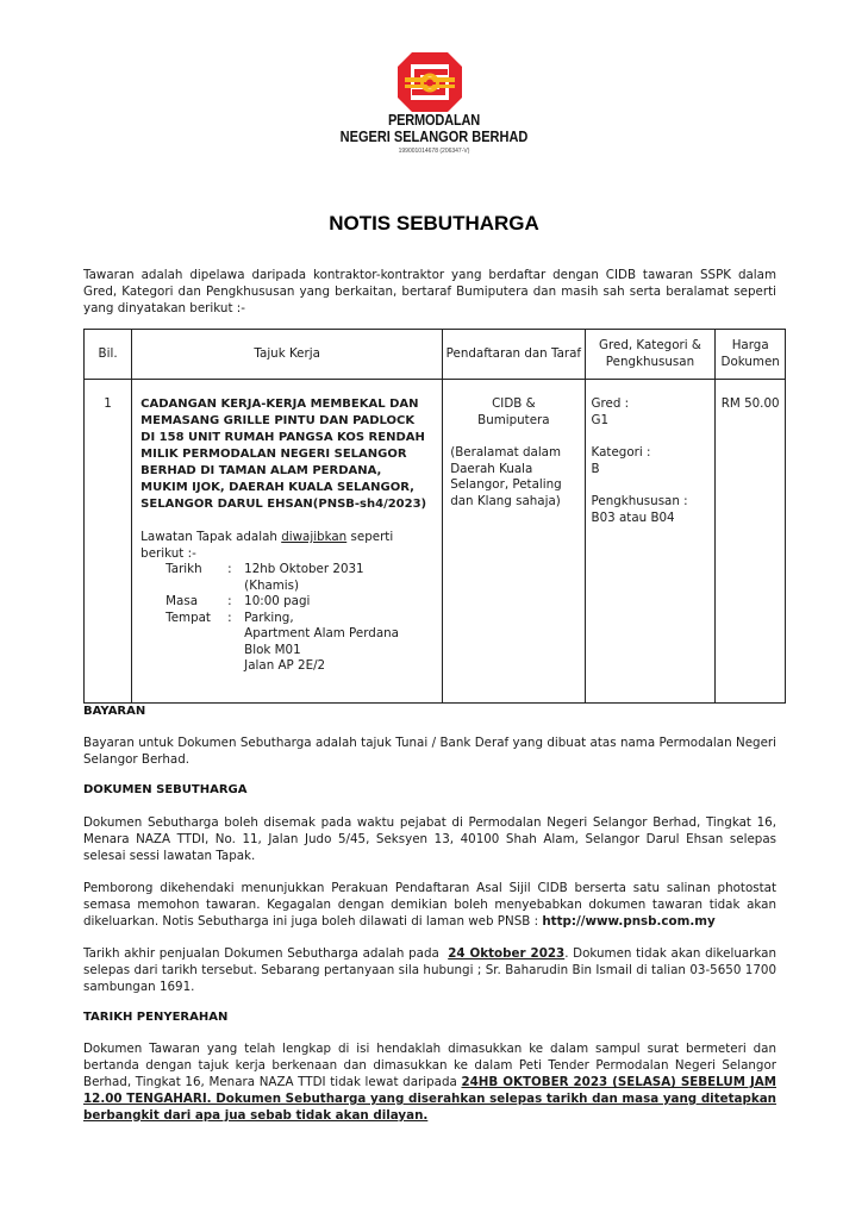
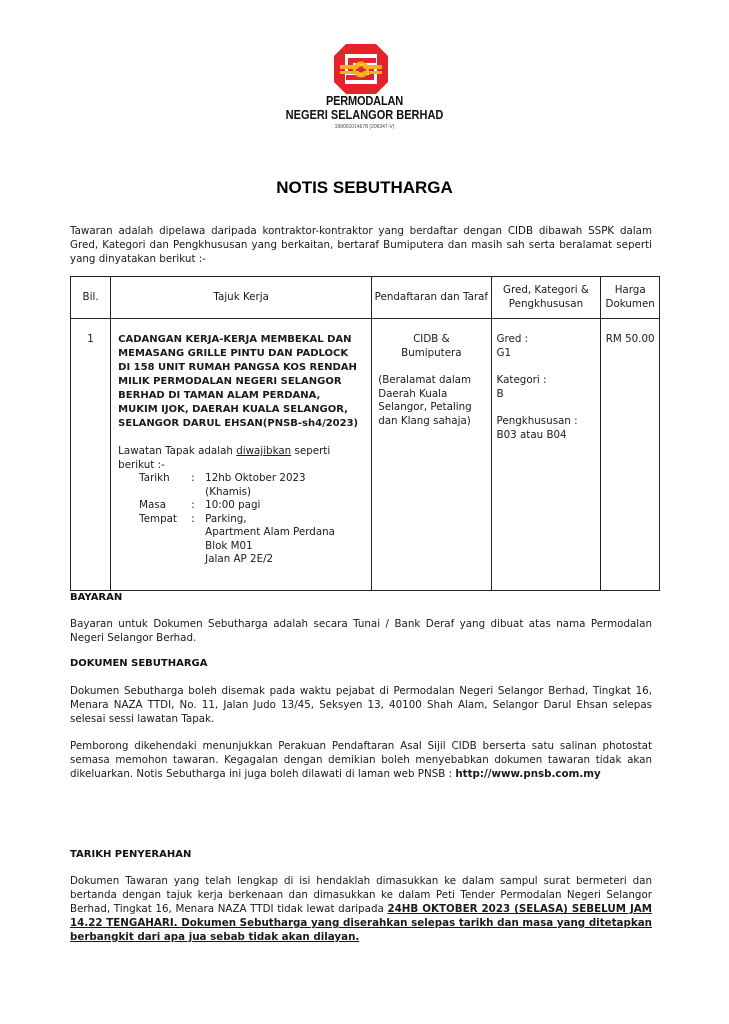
  PERMODALAN
  NEGERI SELANGOR BERHAD
  NOTIS SEBUTHARGA
- Tawaran adalah dipelawa daripada kontraktor-kontraktor yang berdaftar dengan CIDB tawaran SSPK dalam Gred, Kategori dan Pengkhususan yang berkaitan, bertaraf Bumiputera dan masih sah serta beralamat seperti yang dinyatakan berikut :-
+ Tawaran adalah dipelawa daripada kontraktor-kontraktor yang berdaftar dengan CIDB dibawah SSPK dalam Gred, Kategori dan Pengkhususan yang berkaitan, bertaraf Bumiputera dan masih sah serta beralamat seperti yang dinyatakan berikut :-
  Bil.	Tajuk Kerja	Pendaftaran dan Taraf	Gred, Kategori & Pengkhususan	Harga Dokumen
- 1	CADANGAN KERJA-KERJA MEMBEKAL DAN MEMASANG GRILLE PINTU DAN PADLOCK DI 158 UNIT RUMAH PANGSA KOS RENDAH MILIK PERMODALAN NEGERI SELANGOR BERHAD DI TAMAN ALAM PERDANA, MUKIM IJOK, DAERAH KUALA SELANGOR, SELANGOR DARUL EHSAN(PNSB-sh4/2023) Lawatan Tapak adalah diwajibkan seperti berikut :- Tarikh : 12hb Oktober 2031(Khamis) Masa : 10:00 pagi Tempat : Parking,Apartment Alam PerdanaBlok M01Jalan AP 2E/2	CIDB & Bumiputera (Beralamat dalam Daerah Kuala Selangor, Petaling dan Klang sahaja)	Gred :G1 Kategori :B Pengkhususan :B03 atau B04	RM 50.00
+ 1	CADANGAN KERJA-KERJA MEMBEKAL DAN MEMASANG GRILLE PINTU DAN PADLOCK DI 158 UNIT RUMAH PANGSA KOS RENDAH MILIK PERMODALAN NEGERI SELANGOR BERHAD DI TAMAN ALAM PERDANA, MUKIM IJOK, DAERAH KUALA SELANGOR, SELANGOR DARUL EHSAN(PNSB-sh4/2023) Lawatan Tapak adalah diwajibkan seperti berikut :- Tarikh : 12hb Oktober 2023(Khamis) Masa : 10:00 pagi Tempat : Parking,Apartment Alam PerdanaBlok M01Jalan AP 2E/2	CIDB & Bumiputera (Beralamat dalam Daerah Kuala Selangor, Petaling dan Klang sahaja)	Gred :G1 Kategori :B Pengkhususan :B03 atau B04	RM 50.00
  BAYARAN
- Bayaran untuk Dokumen Sebutharga adalah tajuk Tunai / Bank Deraf yang dibuat atas nama Permodalan Negeri Selangor Berhad.
+ Bayaran untuk Dokumen Sebutharga adalah secara Tunai / Bank Deraf yang dibuat atas nama Permodalan Negeri Selangor Berhad.
  DOKUMEN SEBUTHARGA
- Dokumen Sebutharga boleh disemak pada waktu pejabat di Permodalan Negeri Selangor Berhad, Tingkat 16, Menara NAZA TTDI, No. 11, Jalan Judo 5/45, Seksyen 13, 40100 Shah Alam, Selangor Darul Ehsan selepas selesai sessi lawatan Tapak.
+ Dokumen Sebutharga boleh disemak pada waktu pejabat di Permodalan Negeri Selangor Berhad, Tingkat 16, Menara NAZA TTDI, No. 11, Jalan Judo 13/45, Seksyen 13, 40100 Shah Alam, Selangor Darul Ehsan selepas selesai sessi lawatan Tapak.
  Pemborong dikehendaki menunjukkan Perakuan Pendaftaran Asal Sijil CIDB berserta satu salinan photostat semasa memohon tawaran. Kegagalan dengan demikian boleh menyebabkan dokumen tawaran tidak akan dikeluarkan. Notis Sebutharga ini juga boleh dilawati di laman web PNSB : http://www.pnsb.com.my
- Tarikh akhir penjualan Dokumen Sebutharga adalah pada 24 Oktober 2023. Dokumen tidak akan dikeluarkan selepas dari tarikh tersebut. Sebarang pertanyaan sila hubungi ; Sr. Baharudin Bin Ismail di talian 03-5650 1700 sambungan 1691.
  TARIKH PENYERAHAN
- Dokumen Tawaran yang telah lengkap di isi hendaklah dimasukkan ke dalam sampul surat bermeteri dan bertanda dengan tajuk kerja berkenaan dan dimasukkan ke dalam Peti Tender Permodalan Negeri Selangor Berhad, Tingkat 16, Menara NAZA TTDI tidak lewat daripada 24HB OKTOBER 2023 (SELASA) SEBELUM JAM 12.00 TENGAHARI. Dokumen Sebutharga yang diserahkan selepas tarikh dan masa yang ditetapkan berbangkit dari apa jua sebab tidak akan dilayan.
+ Dokumen Tawaran yang telah lengkap di isi hendaklah dimasukkan ke dalam sampul surat bermeteri dan bertanda dengan tajuk kerja berkenaan dan dimasukkan ke dalam Peti Tender Permodalan Negeri Selangor Berhad, Tingkat 16, Menara NAZA TTDI tidak lewat daripada 24HB OKTOBER 2023 (SELASA) SEBELUM JAM 14.22 TENGAHARI. Dokumen Sebutharga yang diserahkan selepas tarikh dan masa yang ditetapkan berbangkit dari apa jua sebab tidak akan dilayan.
